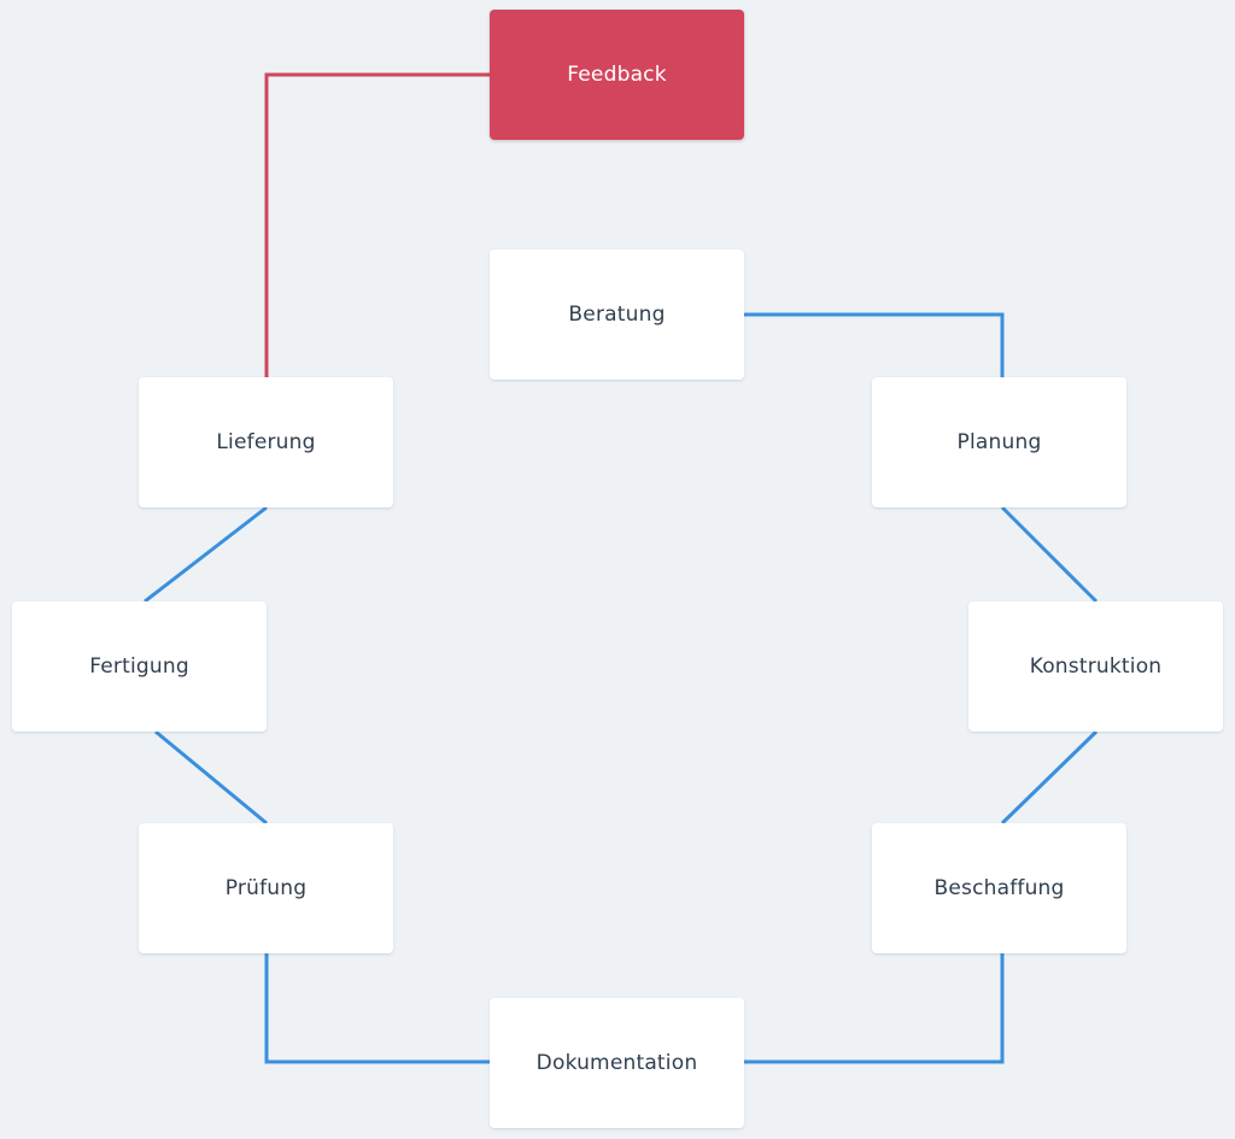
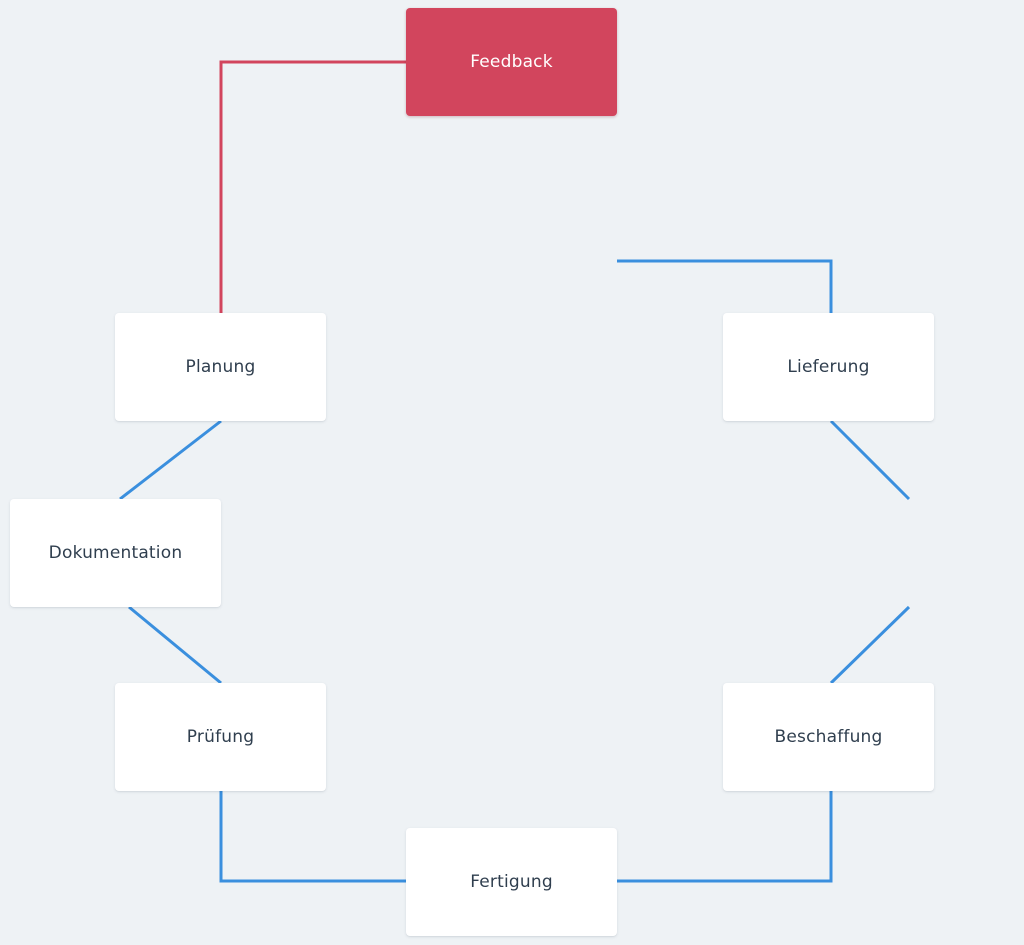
  Feedback
- Beratung
- Planung
+ Lieferung
- Konstruktion
  Beschaffung
- Dokumentation
+ Fertigung
  Prüfung
- Fertigung
+ Dokumentation
- Lieferung
+ Planung
